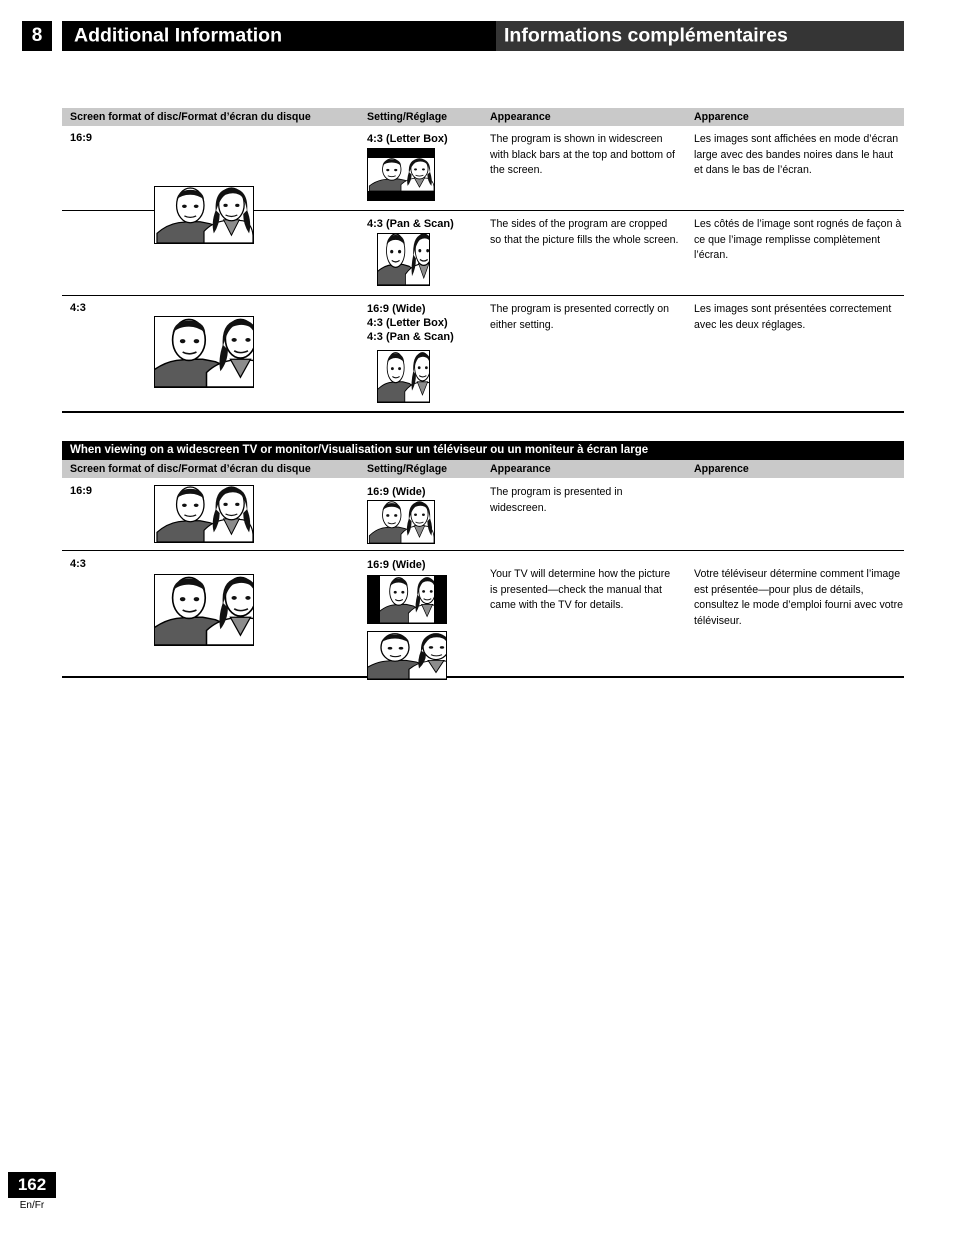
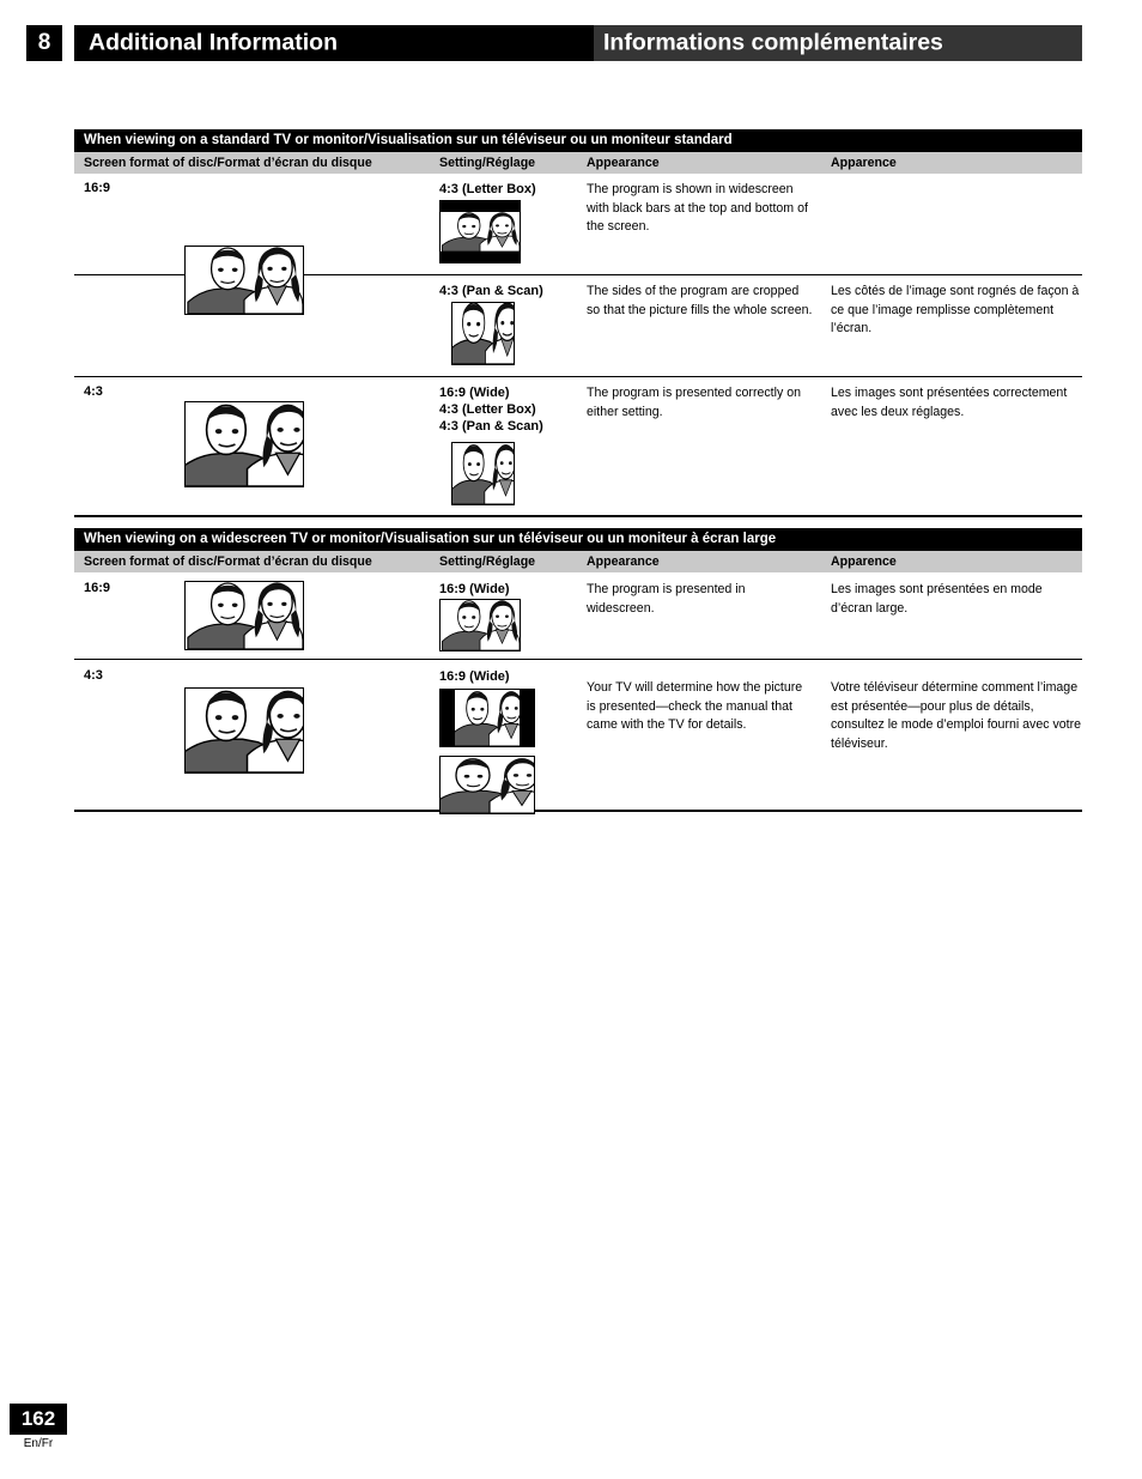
  8
  Additional Information
  Informations complémentaires
+ When viewing on a standard TV or monitor/Visualisation sur un téléviseur ou un moniteur standard
  Screen format of disc/Format d’écran du disque
  Setting/Réglage
  Appearance
  Apparence
  16:9
  4:3 (Letter Box)
  The program is shown in widescreen with black bars at the top and bottom of the screen.
- Les images sont affichées en mode d’écran large avec des bandes noires dans le haut et dans le bas de l’écran.
  4:3 (Pan & Scan)
  The sides of the program are cropped so that the picture fills the whole screen.
  Les côtés de l’image sont rognés de façon à ce que l’image remplisse complètement l’écran.
  4:3
  16:9 (Wide)
  4:3 (Letter Box)
  4:3 (Pan & Scan)
  The program is presented correctly on either setting.
  Les images sont présentées correctement avec les deux réglages.
  When viewing on a widescreen TV or monitor/Visualisation sur un téléviseur ou un moniteur à écran large
  Screen format of disc/Format d’écran du disque
  Setting/Réglage
  Appearance
  Apparence
  16:9
  16:9 (Wide)
  The program is presented in widescreen.
+ Les images sont présentées en mode d’écran large.
  4:3
  16:9 (Wide)
  Your TV will determine how the picture is presented—check the manual that came with the TV for details.
  Votre téléviseur détermine comment l’image est présentée—pour plus de détails, consultez le mode d’emploi fourni avec votre téléviseur.
  162
  En/Fr
